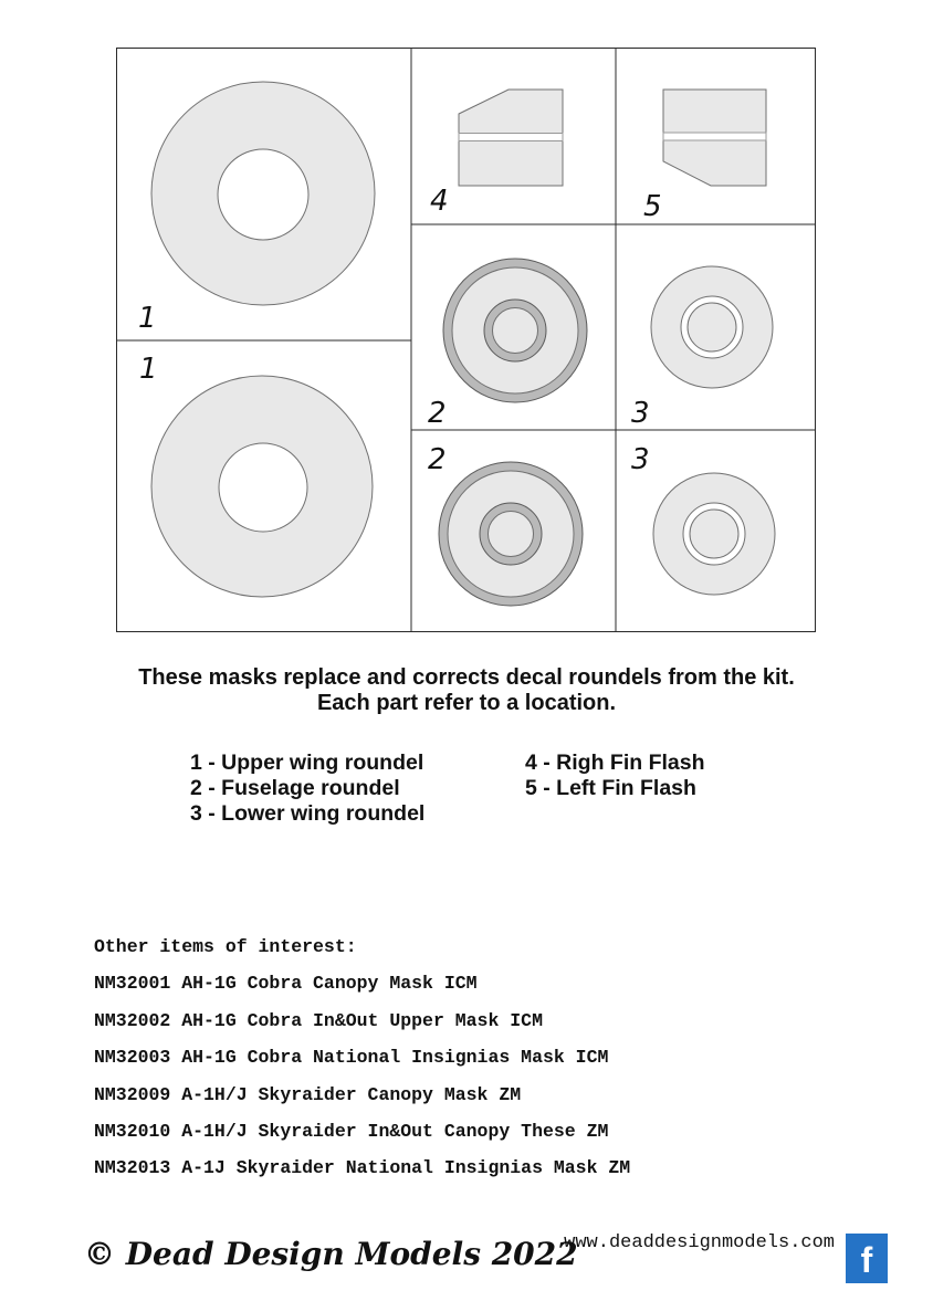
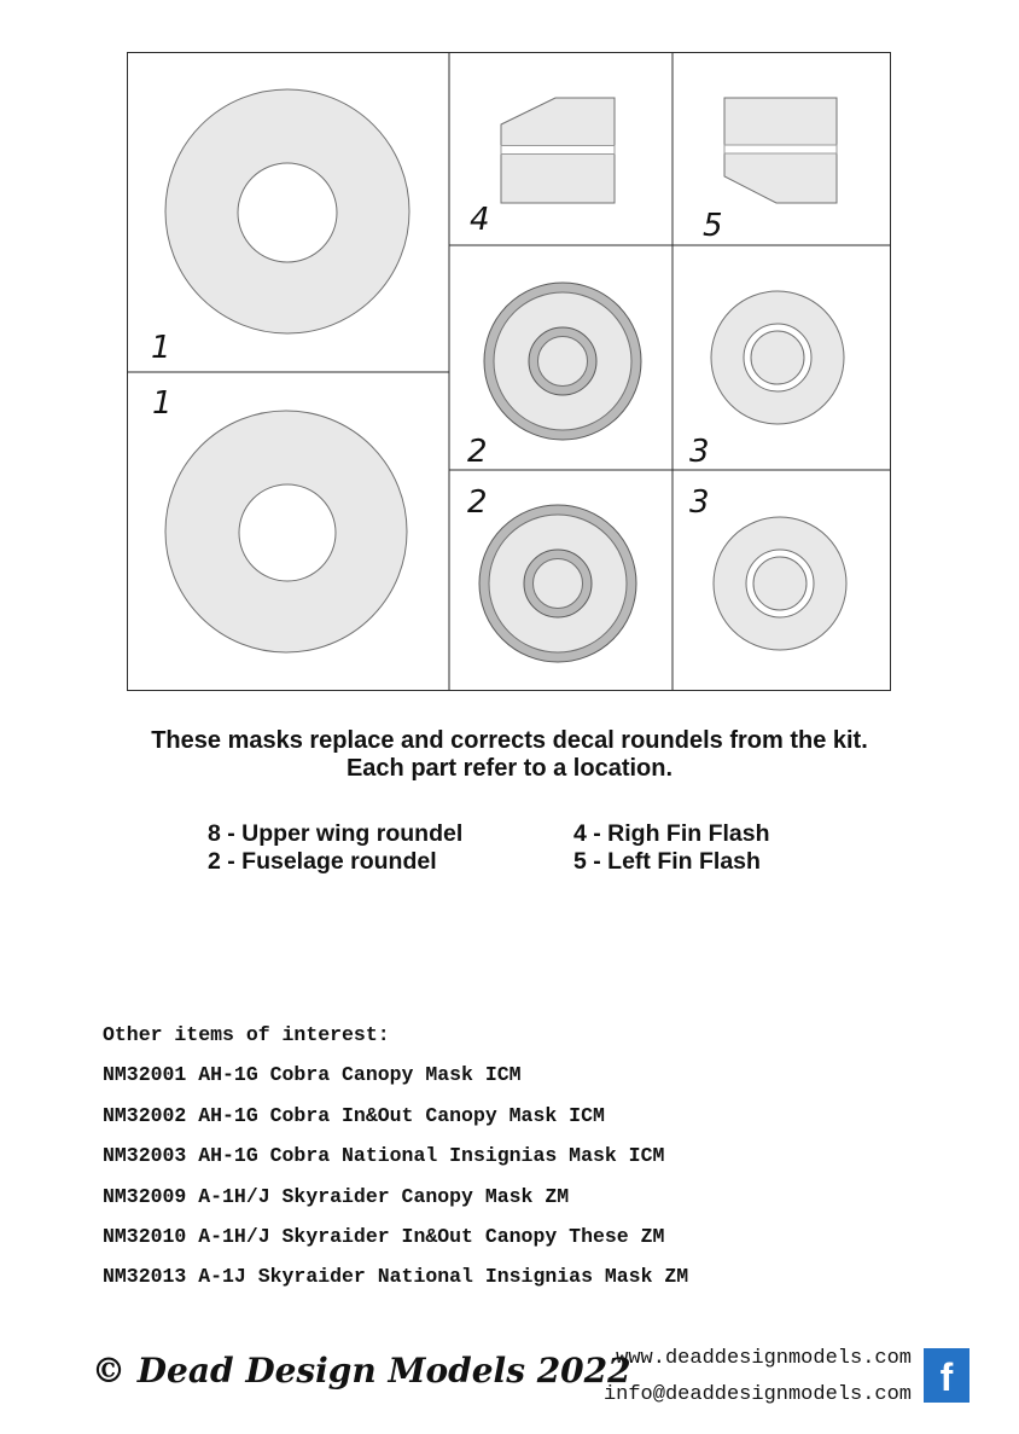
  1
  1
  4
  5
  2
  3
  2
  3
  These masks replace and corrects decal roundels from the kit.
  Each part refer to a location.
- 1 - Upper wing roundel
+ 8 - Upper wing roundel
  2 - Fuselage roundel
- 3 - Lower wing roundel
  4 - Righ Fin Flash
  5 - Left Fin Flash
  Other items of interest:
  NM32001 AH-1G Cobra Canopy Mask ICM
- NM32002 AH-1G Cobra In&Out Upper Mask ICM
+ NM32002 AH-1G Cobra In&Out Canopy Mask ICM
  NM32003 AH-1G Cobra National Insignias Mask ICM
  NM32009 A-1H/J Skyraider Canopy Mask ZM
  NM32010 A-1H/J Skyraider In&Out Canopy These ZM
  NM32013 A-1J Skyraider National Insignias Mask ZM
  © Dead Design Models 2022
  www.deaddesignmodels.com
+ info@deaddesignmodels.com
  f
